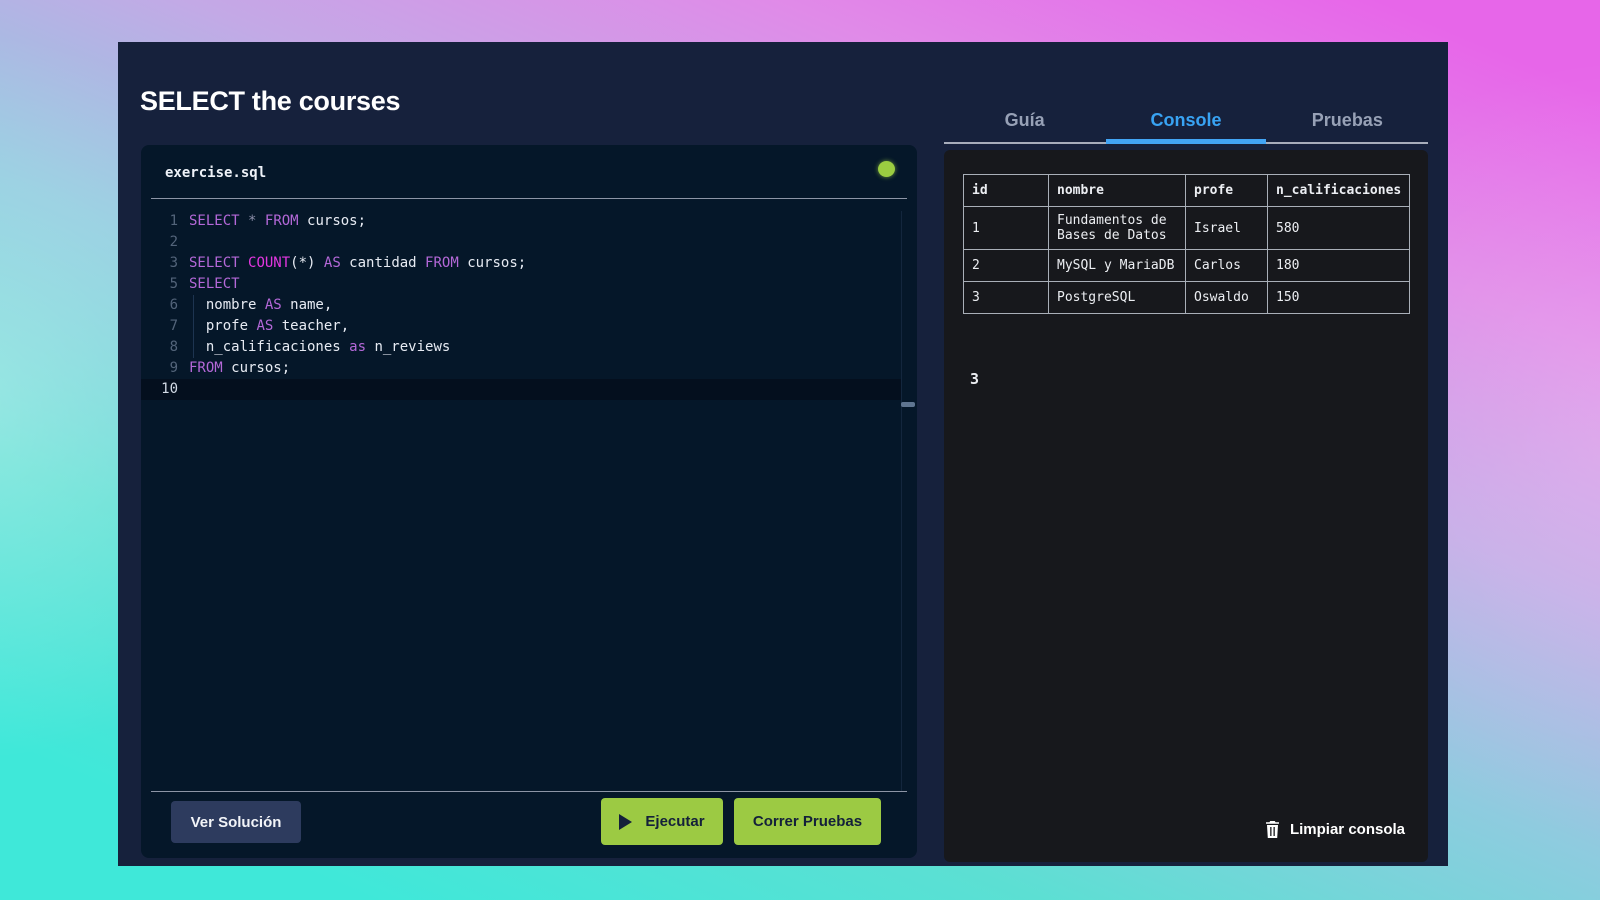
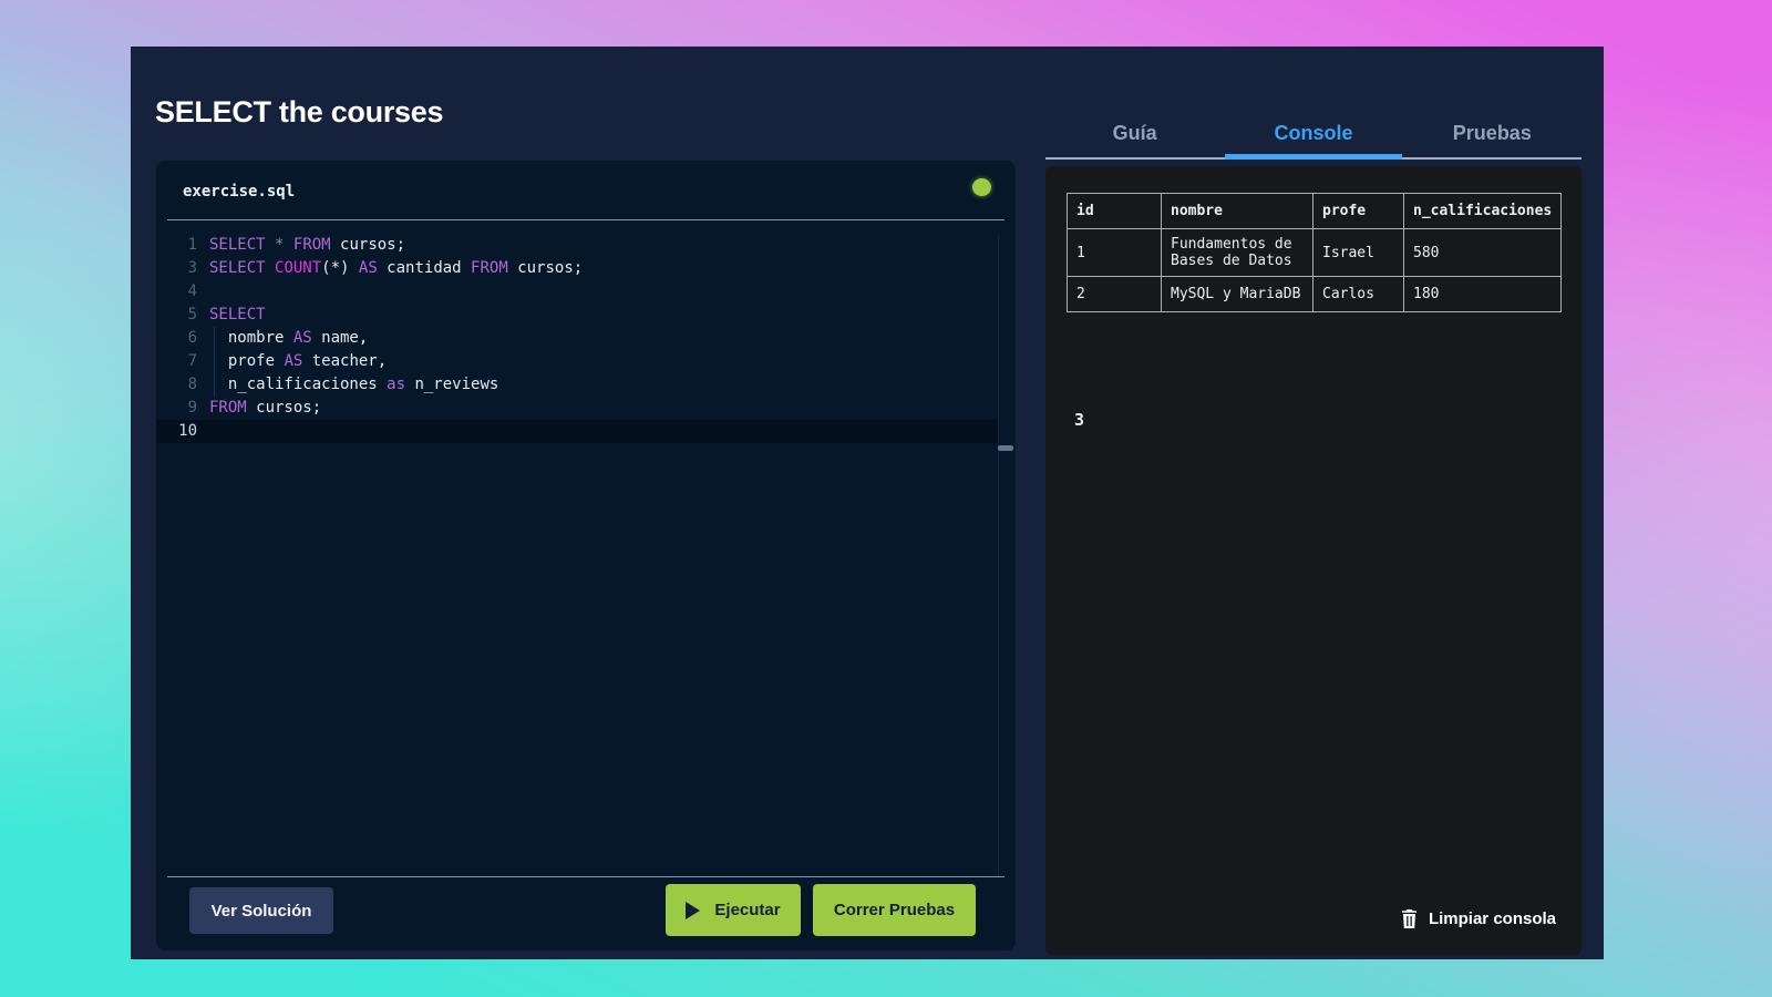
  SELECT the courses
  exercise.sql
  1
  SELECT * FROM cursos;
- 2
  3
  SELECT COUNT(*) AS cantidad FROM cursos;
+ 4
  5
  SELECT
  6
  nombre AS name,
  7
  profe AS teacher,
  8
  n_calificaciones as n_reviews
  9
  FROM cursos;
  10
  Ver Solución
  Ejecutar
  Correr Pruebas
  Guía
  Console
  Pruebas
  id	nombre	profe	n_calificaciones
  1	Fundamentos de Bases de Datos	Israel	580
  2	MySQL y MariaDB	Carlos	180
- 3	PostgreSQL	Oswaldo	150
  3
  Limpiar consola
